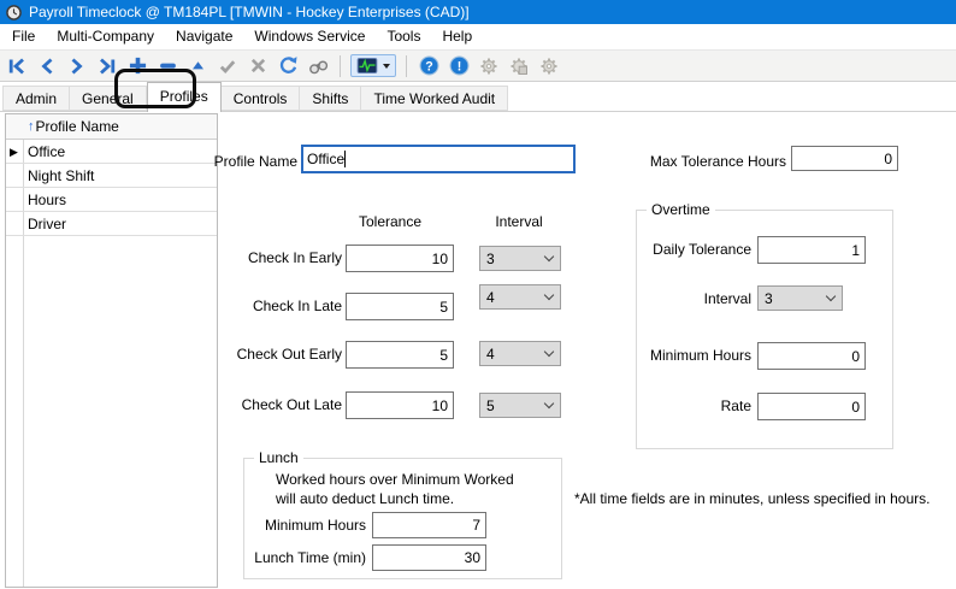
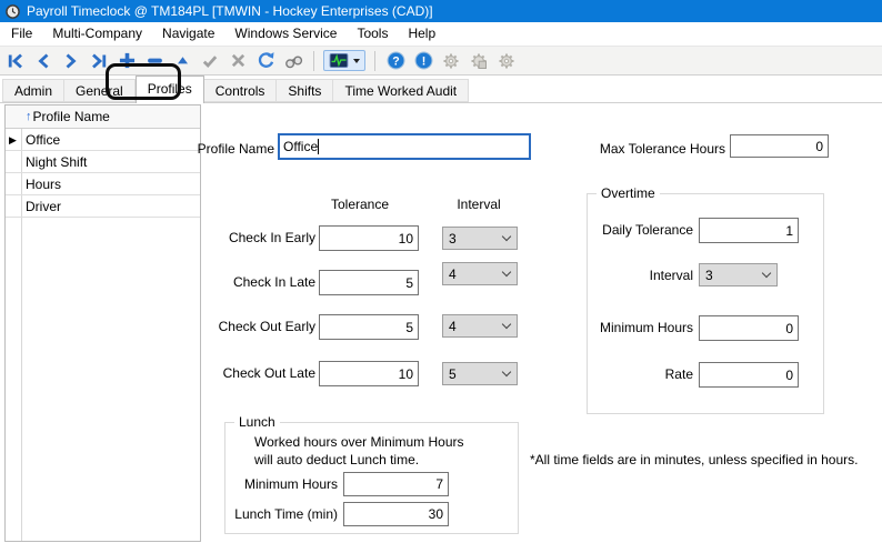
  Payroll Timeclock @ TM184PL [TMWIN - Hockey Enterprises (CAD)]
  File
  Multi-Company
  Navigate
  Windows Service
  Tools
  Help
  ?
  !
  Admin
  General
  Profiles
  Controls
  Shifts
  Time Worked Audit
  ↑
  Profile Name
  ▶
  Office
  Night Shift
  Hours
  Driver
  Profile Name
  Office
  Max Tolerance Hours
  0
  Tolerance
  Interval
  Check In Early
  10
  3
  Check In Late
  5
  4
  Check Out Early
  5
  4
  Check Out Late
  10
  5
  Overtime
  Daily Tolerance
  1
  Interval
  3
  Minimum Hours
  0
  Rate
  0
  Lunch
- Worked hours over Minimum Worked
+ Worked hours over Minimum Hours
  will auto deduct Lunch time.
  Minimum Hours
  7
  Lunch Time (min)
  30
  *All time fields are in minutes, unless specified in hours.
